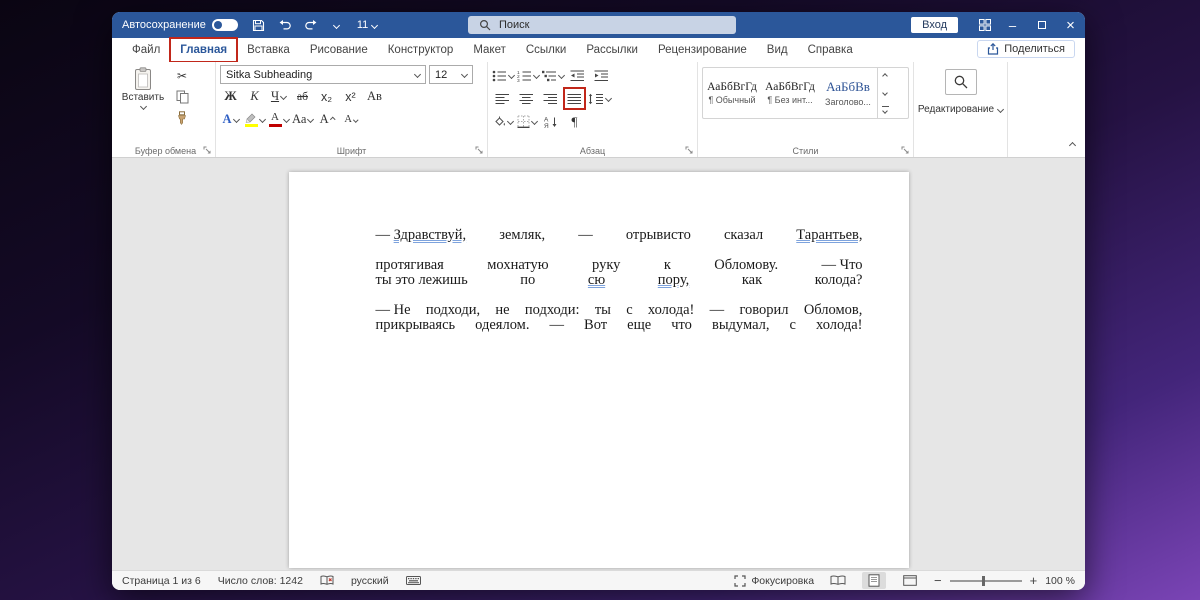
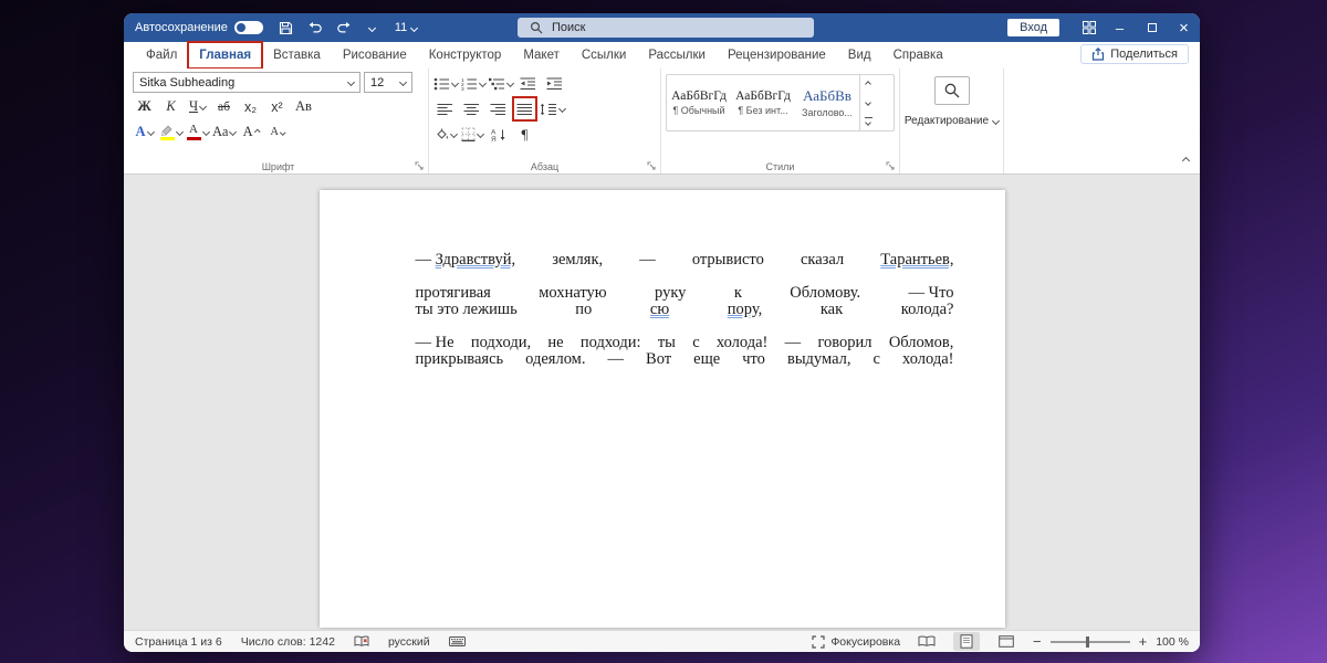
  Автосохранение
  11
  Поиск
  Вход
  –
  ×
  Файл
  Главная
  Вставка
  Рисование
  Конструктор
  Макет
  Ссылки
  Рассылки
  Рецензирование
  Вид
  Справка
  Поделиться
- Вставить
- ✂
- Буфер обмена
  Sitka Subheading
  12
  Ж
  К
  Ч
  аб
  x₂
  x²
  Ав
  А
  А
  Аа
  А
  А
  Шрифт
  ¶
  Абзац
  АаБбВгГд
  ¶ Обычный
  АаБбВгГд
  ¶ Без инт...
  АаБбВв
  Заголово...
  Стили
  Редактирование
  — Здравствуй,
  земляк,
  —
  отрывисто
  сказал
  Тарантьев,
  протягивая
  мохнатую
  руку
  к
  Обломову.
  — Что
  ты это лежишь
  по
  сю
  пору,
  как
  колода?
  — Не
  подходи,
  не
  подходи:
  ты
  с
  холода!
  —
  говорил
  Обломов,
  прикрываясь
  одеялом.
  —
  Вот
  еще
  что
  выдумал,
  с
  холода!
  Страница 1 из 6
  Число слов: 1242
  русский
  Фокусировка
  −
  +
  100 %
